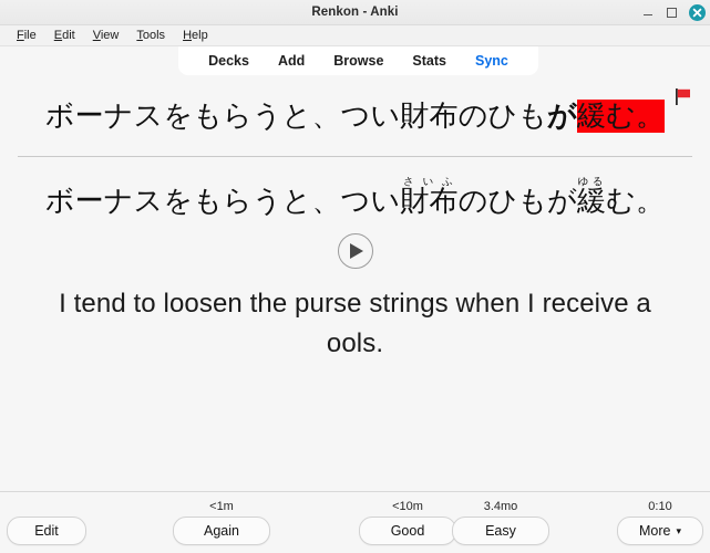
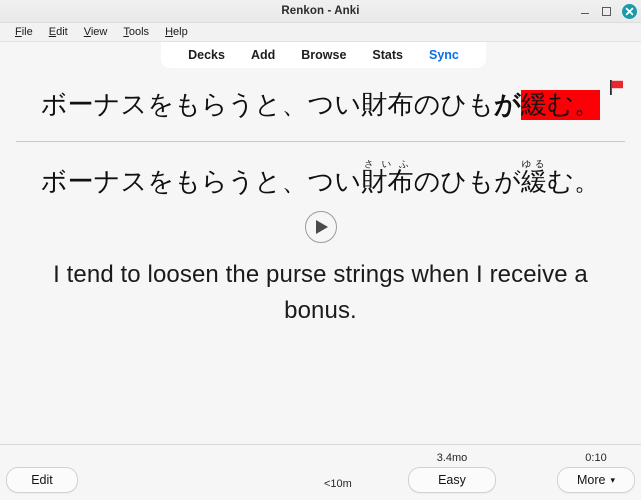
  Renkon - Anki
  File
  Edit
  View
  Tools
  Help
  Decks
  Add
  Browse
  Stats
  Sync
  ボーナスをもらうと、つい財布のひもが緩む。
  ボーナスをもらうと、つい財布さいふのひもが緩ゆるむ。
- I tend to loosen the purse strings when I receive a ools.
+ I tend to loosen the purse strings when I receive a bonus.
  Edit
- <1m
- Again
  <10m
- Good
  3.4mo
  Easy
  0:10
  More
  ▾
